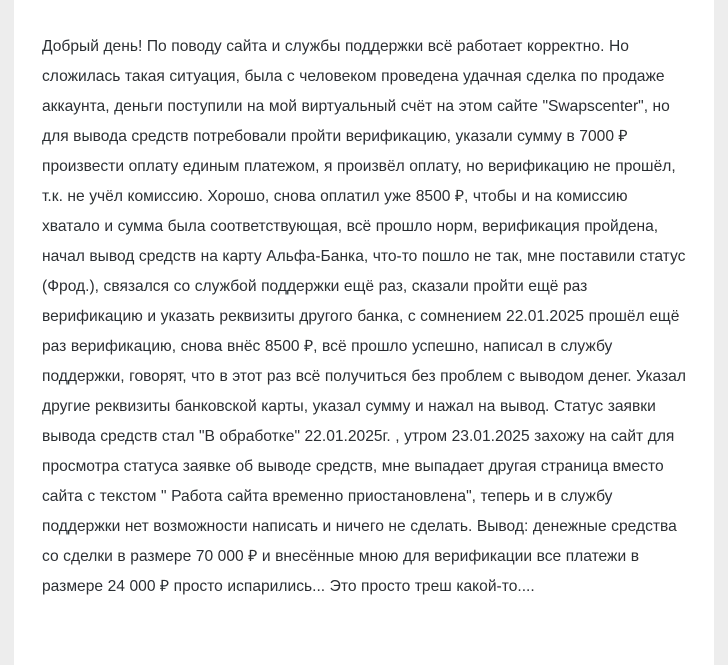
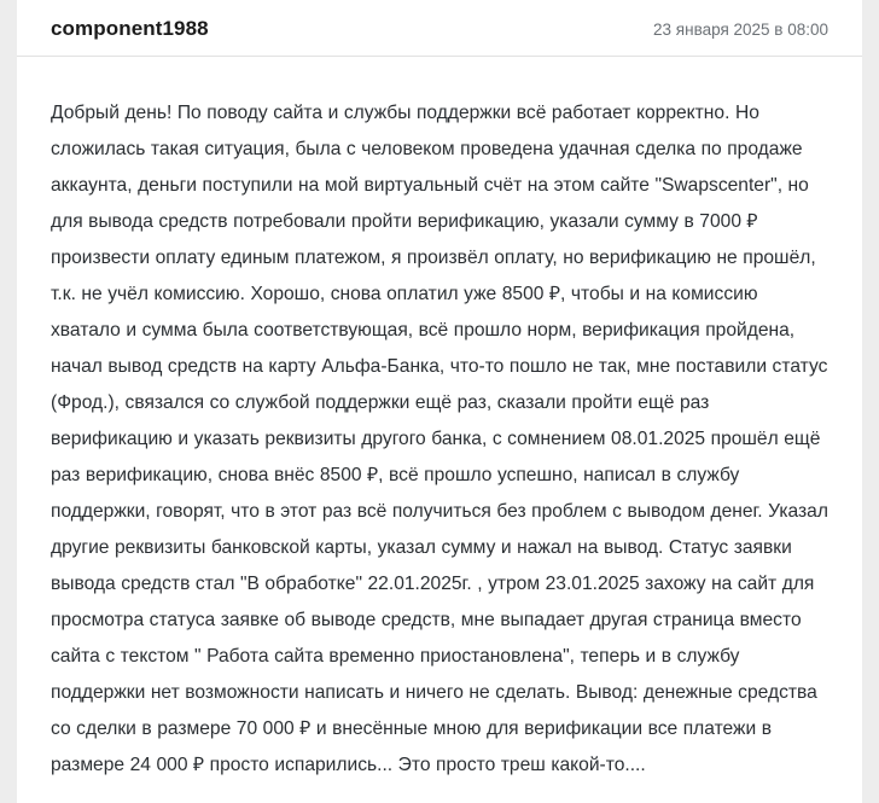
+ component1988
+ 23 января 2025 в 08:00
- Добрый день! По поводу сайта и службы поддержки всё работает корректно. Но сложилась такая ситуация, была с человеком проведена удачная сделка по продаже аккаунта, деньги поступили на мой виртуальный счёт на этом сайте "Swapscenter", но для вывода средств потребовали пройти верификацию, указали сумму в 7000 ₽ произвести оплату единым платежом, я произвёл оплату, но верификацию не прошёл, т.к. не учёл комиссию. Хорошо, снова оплатил уже 8500 ₽, чтобы и на комиссию хватало и сумма была соответствующая, всё прошло норм, верификация пройдена, начал вывод средств на карту Альфа-Банка, что-то пошло не так, мне поставили статус (Фрод.), связался со службой поддержки ещё раз, сказали пройти ещё раз верификацию и указать реквизиты другого банка, с сомнением 22.01.2025 прошёл ещё раз верификацию, снова внёс 8500 ₽, всё прошло успешно, написал в службу поддержки, говорят, что в этот раз всё получиться без проблем с выводом денег. Указал другие реквизиты банковской карты, указал сумму и нажал на вывод. Статус заявки вывода средств стал "В обработке" 22.01.2025г. , утром 23.01.2025 захожу на сайт для просмотра статуса заявке об выводе средств, мне выпадает другая страница вместо сайта с текстом " Работа сайта временно приостановлена", теперь и в службу поддержки нет возможности написать и ничего не сделать. Вывод: денежные средства со сделки в размере 70 000 ₽ и внесённые мною для верификации все платежи в размере 24 000 ₽ просто испарились... Это просто треш какой-то....
+ Добрый день! По поводу сайта и службы поддержки всё работает корректно. Но сложилась такая ситуация, была с человеком проведена удачная сделка по продаже аккаунта, деньги поступили на мой виртуальный счёт на этом сайте "Swapscenter", но для вывода средств потребовали пройти верификацию, указали сумму в 7000 ₽ произвести оплату единым платежом, я произвёл оплату, но верификацию не прошёл, т.к. не учёл комиссию. Хорошо, снова оплатил уже 8500 ₽, чтобы и на комиссию хватало и сумма была соответствующая, всё прошло норм, верификация пройдена, начал вывод средств на карту Альфа-Банка, что-то пошло не так, мне поставили статус (Фрод.), связался со службой поддержки ещё раз, сказали пройти ещё раз верификацию и указать реквизиты другого банка, с сомнением 08.01.2025 прошёл ещё раз верификацию, снова внёс 8500 ₽, всё прошло успешно, написал в службу поддержки, говорят, что в этот раз всё получиться без проблем с выводом денег. Указал другие реквизиты банковской карты, указал сумму и нажал на вывод. Статус заявки вывода средств стал "В обработке" 22.01.2025г. , утром 23.01.2025 захожу на сайт для просмотра статуса заявке об выводе средств, мне выпадает другая страница вместо сайта с текстом " Работа сайта временно приостановлена", теперь и в службу поддержки нет возможности написать и ничего не сделать. Вывод: денежные средства со сделки в размере 70 000 ₽ и внесённые мною для верификации все платежи в размере 24 000 ₽ просто испарились... Это просто треш какой-то....
